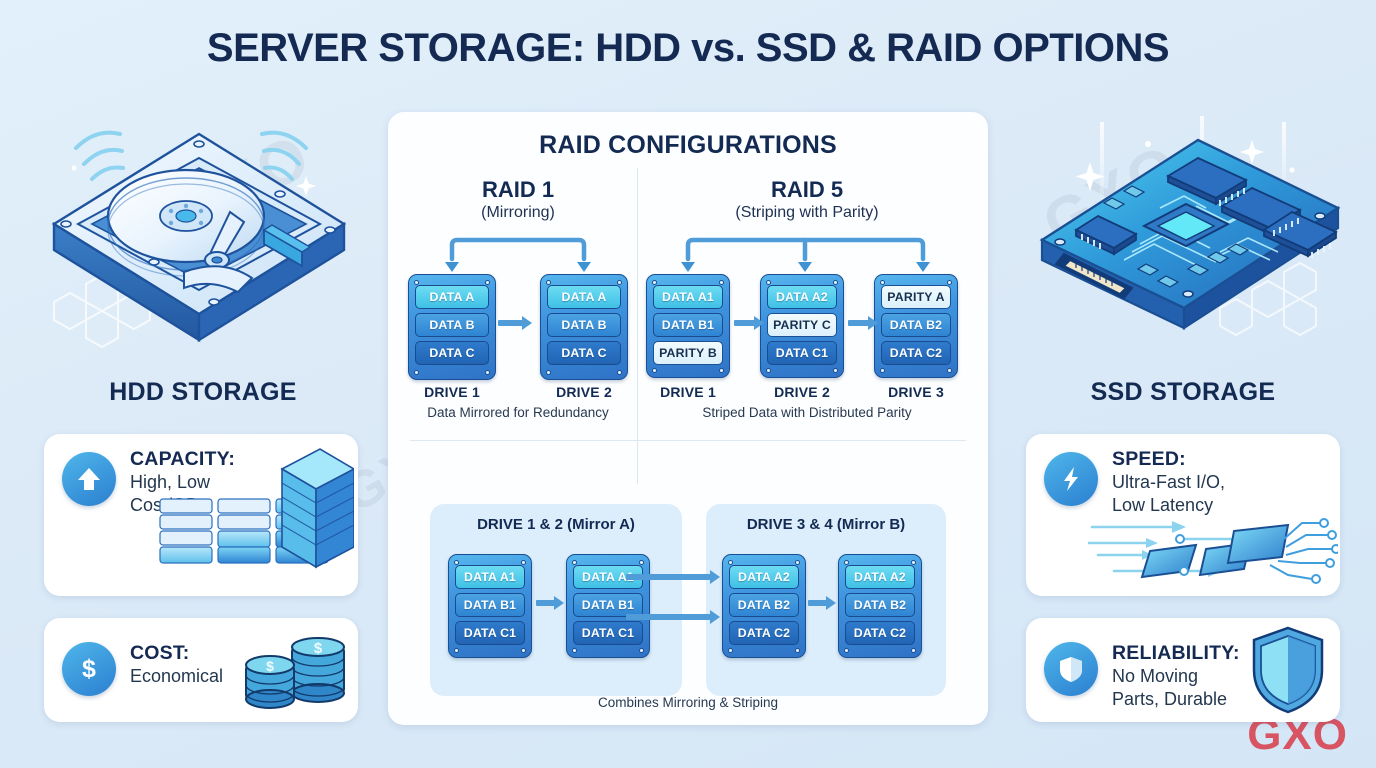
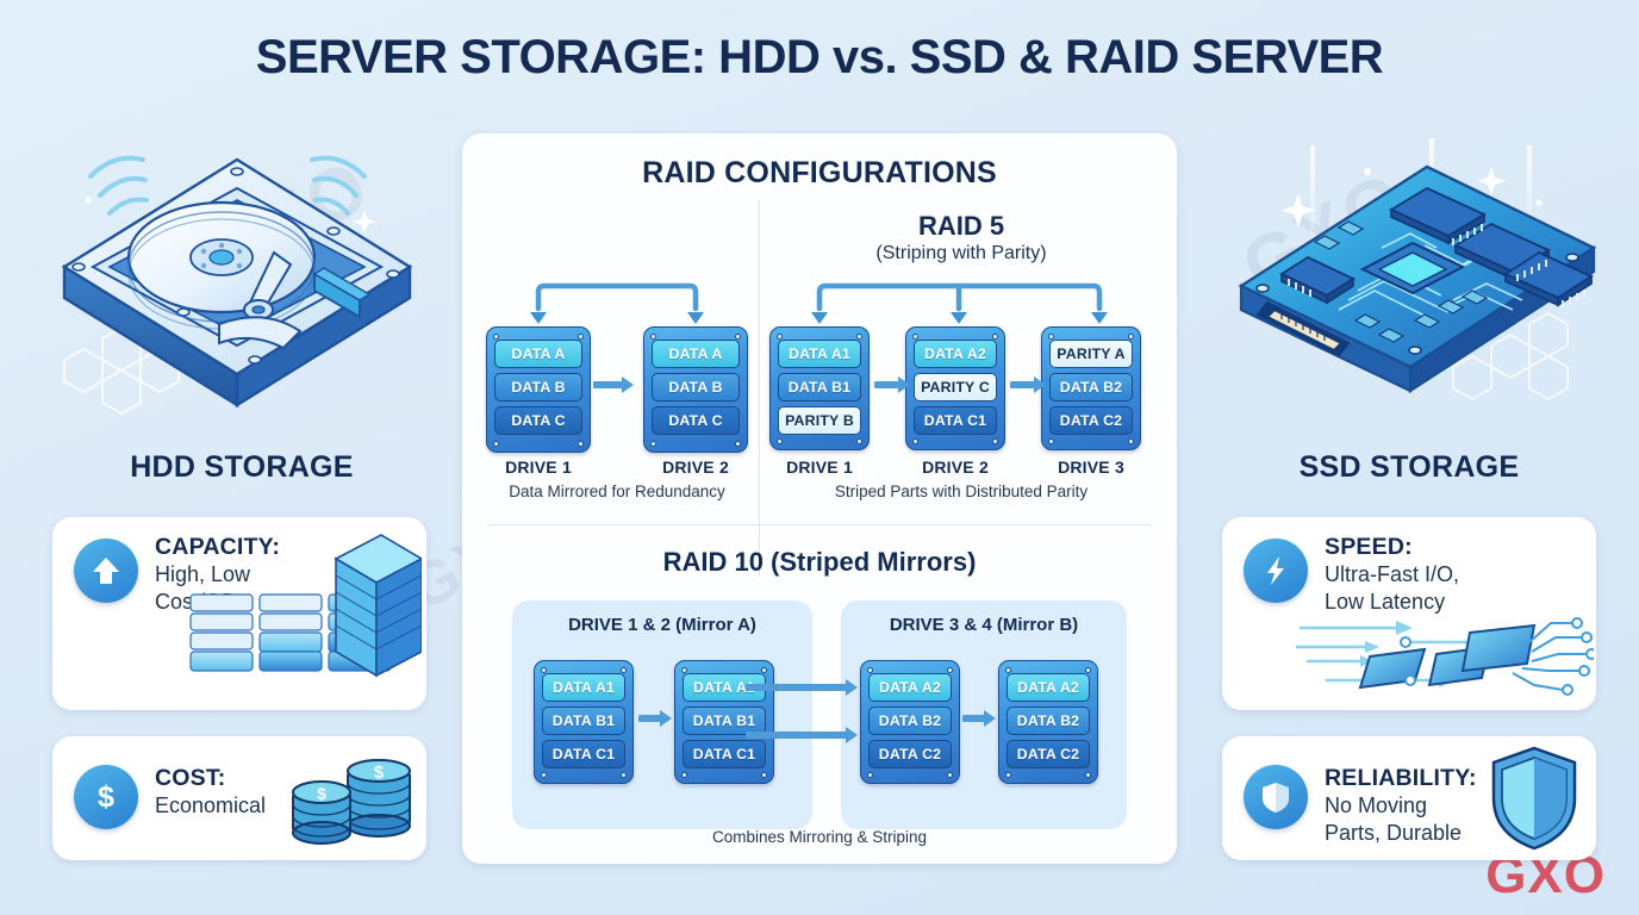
- SERVER STORAGE: HDD vs. SSD & RAID OPTIONS
+ SERVER STORAGE: HDD vs. SSD & RAID SERVER
  GXO
  HDD STORAGE
  CAPACITY:
  High, Low
  $
  COST:
  Economical
  $
  $
  SSD STORAGE
  SPEED:
  Ultra-Fast I/O,
  Low Latency
  RELIABILITY:
  No Moving
  Parts, Durable
  RAID CONFIGURATIONS
- RAID 1
- (Mirroring)
  DATA A
  DATA B
  DATA C
  DRIVE 1
  DATA A
  DATA B
  DATA C
  DRIVE 2
  Data Mirrored for Redundancy
  RAID 5
  (Striping with Parity)
  DATA A1
  DATA B1
  PARITY B
  DRIVE 1
  DATA A2
  PARITY C
  DATA C1
  DRIVE 2
  PARITY A
  DATA B2
  DATA C2
  DRIVE 3
- Striped Data with Distributed Parity
+ Striped Parts with Distributed Parity
+ RAID 10 (Striped Mirrors)
  DRIVE 1 & 2 (Mirror A)
  DATA A1
  DATA B1
  DATA C1
  DATA A
  DATA B1
  DATA C1
  DRIVE 3 & 4 (Mirror B)
  DATA A2
  DATA B2
  DATA C2
  DATA A2
  DATA B2
  DATA C2
  Combines Mirroring & Striping
